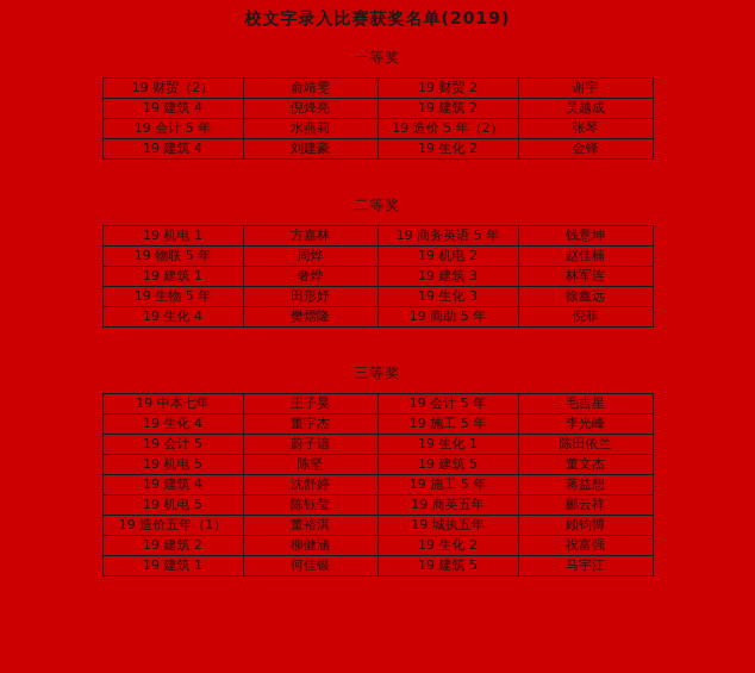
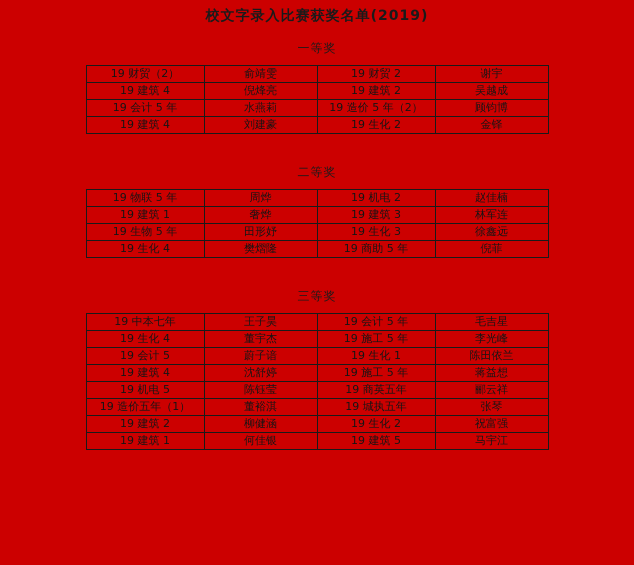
  校文字录入比赛获奖名单(2019)
  一等奖
  19 财贸（2）	俞靖雯	19 财贸 2	谢宇
  19 建筑 4	倪烽亮	19 建筑 2	吴越成
- 19 会计 5 年	水燕莉	19 造价 5 年（2）	张琴
+ 19 会计 5 年	水燕莉	19 造价 5 年（2）	顾钧博
  19 建筑 4	刘建豪	19 生化 2	金铎
  二等奖
- 19 机电 1	方嘉林	19 商务英语 5 年	钱意坤
  19 物联 5 年	周烨	19 机电 2	赵佳楠
  19 建筑 1	奢烨	19 建筑 3	林军连
  19 生物 5 年	田形妤	19 生化 3	徐鑫远
  19 生化 4	樊熠隆	19 商助 5 年	倪菲
  三等奖
  19 中本七年	王子昊	19 会计 5 年	毛吉星
  19 生化 4	董宇杰	19 施工 5 年	李光峰
  19 会计 5	蔚子谙	19 生化 1	陈田依兰
- 19 机电 5	陈坚	19 建筑 5	董文杰
  19 建筑 4	沈舒婷	19 施工 5 年	蒋益想
  19 机电 5	陈钰莹	19 商英五年	郦云祥
- 19 造价五年（1）	董裕淇	19 城执五年	顾钧博
+ 19 造价五年（1）	董裕淇	19 城执五年	张琴
  19 建筑 2	柳健涵	19 生化 2	祝富强
  19 建筑 1	何佳银	19 建筑 5	马宇江
